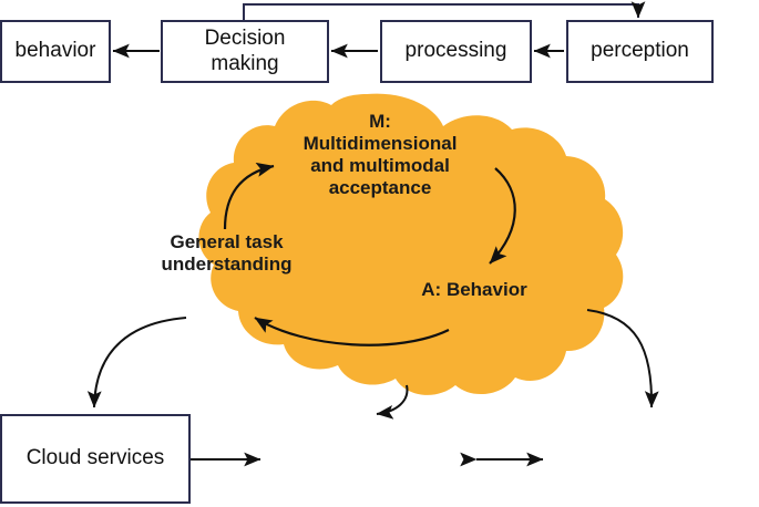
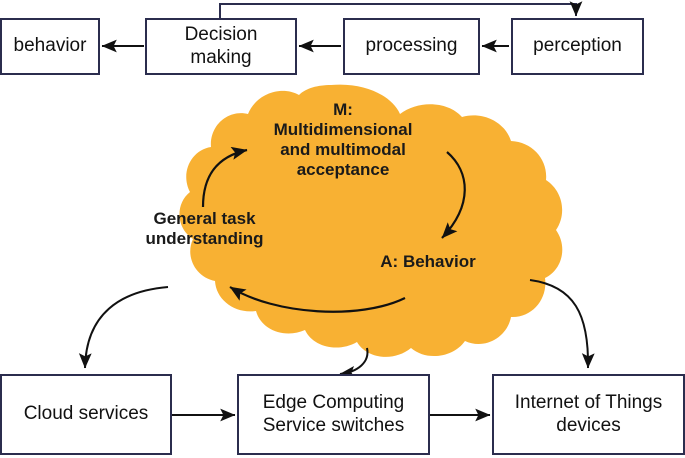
  behavior
  Decision
  making
  processing
  perception
  M:
  Multidimensional
  and multimodal
  acceptance
  General task
  understanding
  A: Behavior
  Cloud services
+ Edge Computing
+ Service switches
+ Internet of Things
+ devices
